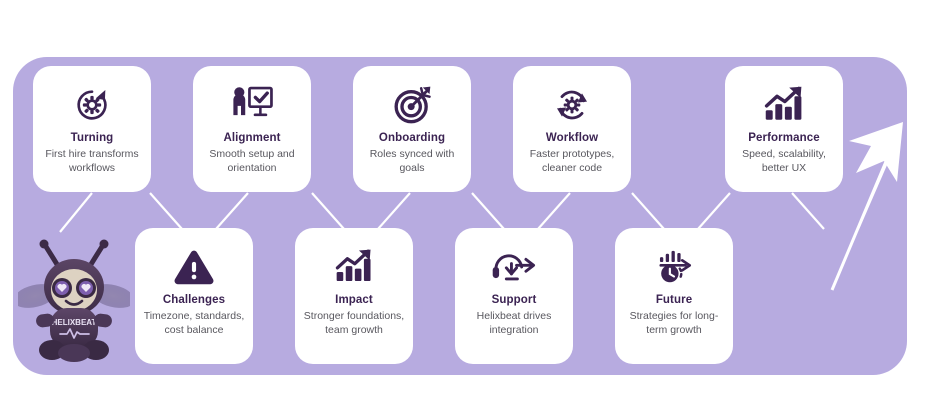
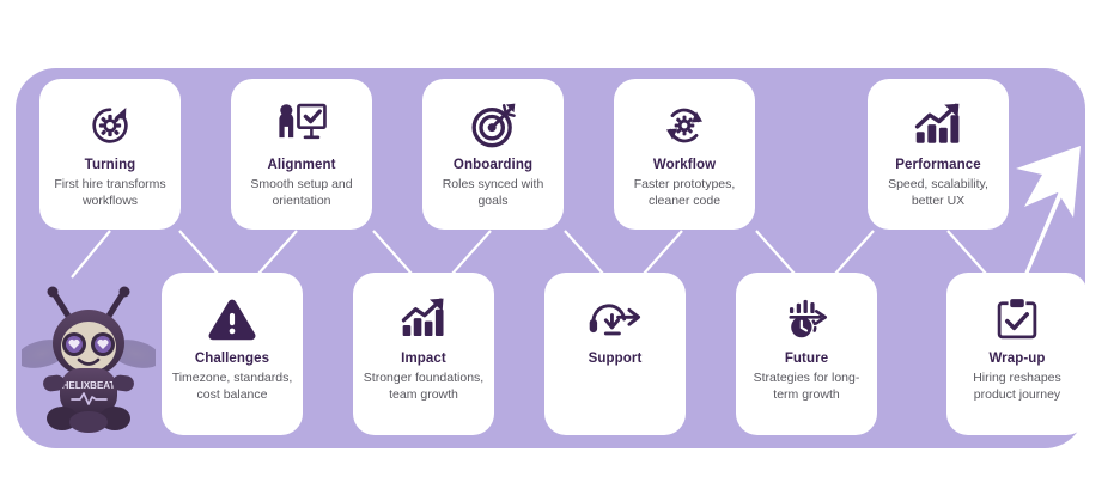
  Turning
  First hire transforms workflows
  Alignment
  Smooth setup and orientation
  Onboarding
  Roles synced with goals
  Workflow
  Faster prototypes, cleaner code
  Performance
  Speed, scalability, better UX
  Challenges
  Timezone, standards, cost balance
  Impact
  Stronger foundations, team growth
  Support
- Helixbeat drives integration
  Future
  Strategies for long-term growth
+ Wrap-up
+ Hiring reshapes product journey
  HELIXBEAT
